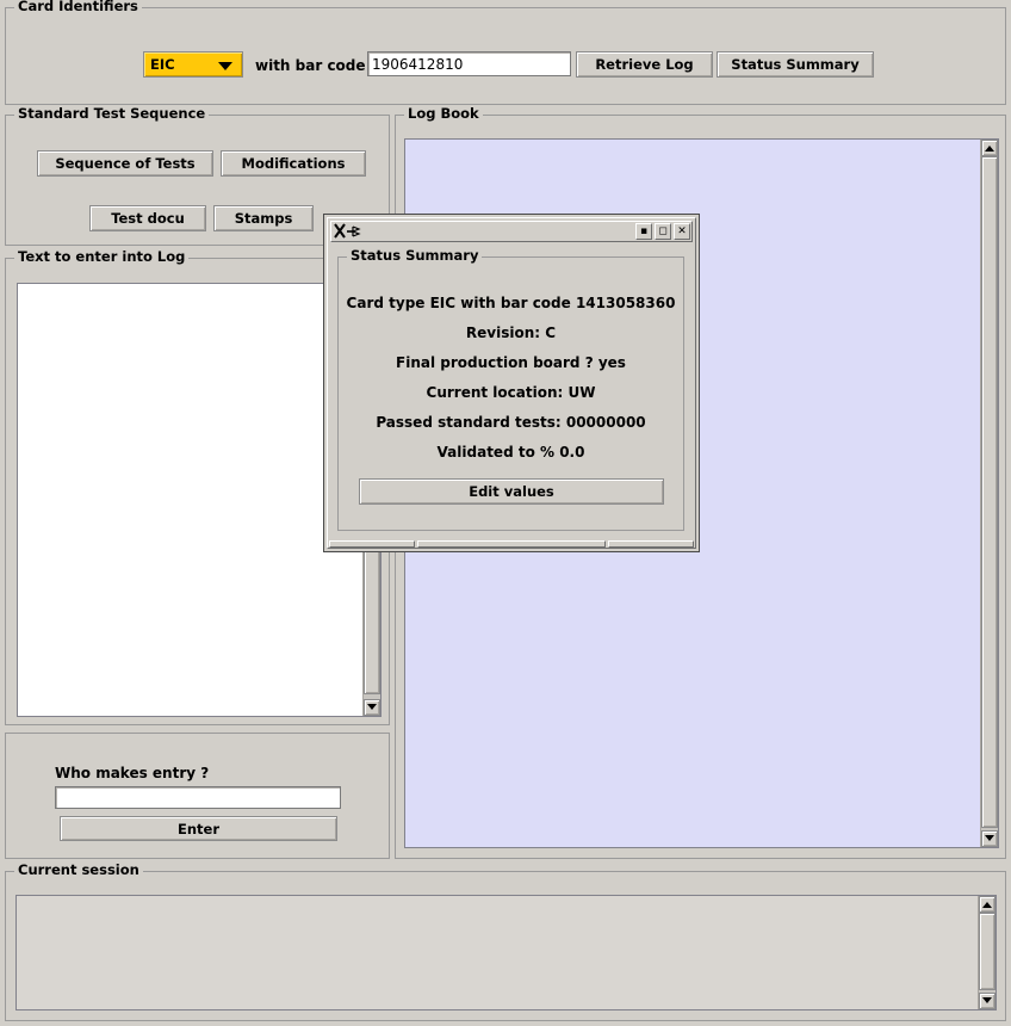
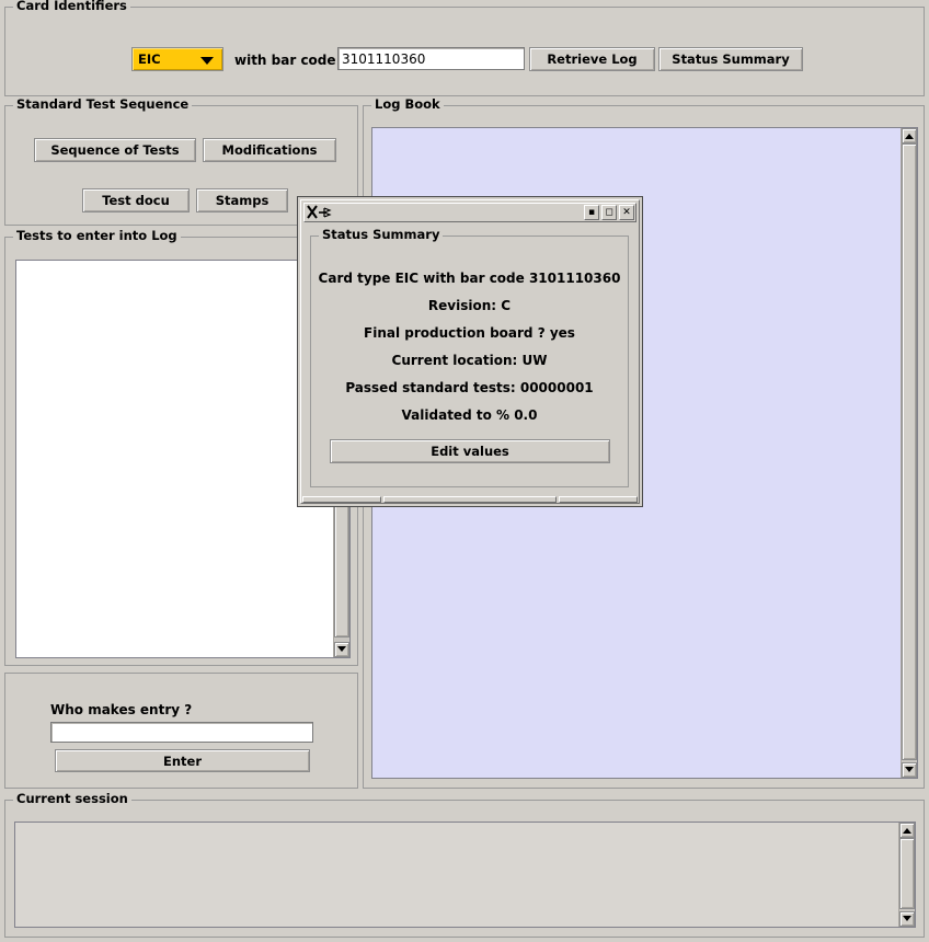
  Card Identifiers
  EIC
  with bar code
- 1906412810
+ 3101110360
  Retrieve Log
  Status Summary
  Standard Test Sequence
  Sequence of Tests
  Modifications
  Test docu
  Stamps
- Text to enter into Log
+ Tests to enter into Log
  Who makes entry ?
  Enter
  Log Book
  Current session
  ▪
  ◻
  ✕
  Status Summary
- Card type EIC with bar code 1413058360
+ Card type EIC with bar code 3101110360
  Revision: C
  Final production board ? yes
  Current location: UW
- Passed standard tests: 00000000
+ Passed standard tests: 00000001
  Validated to % 0.0
  Edit values
